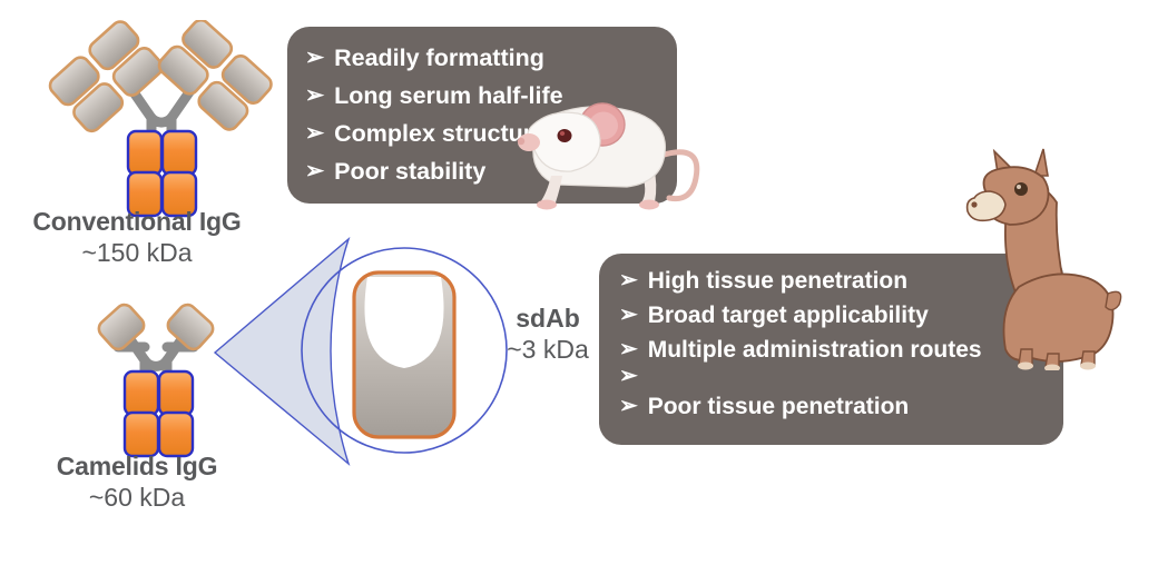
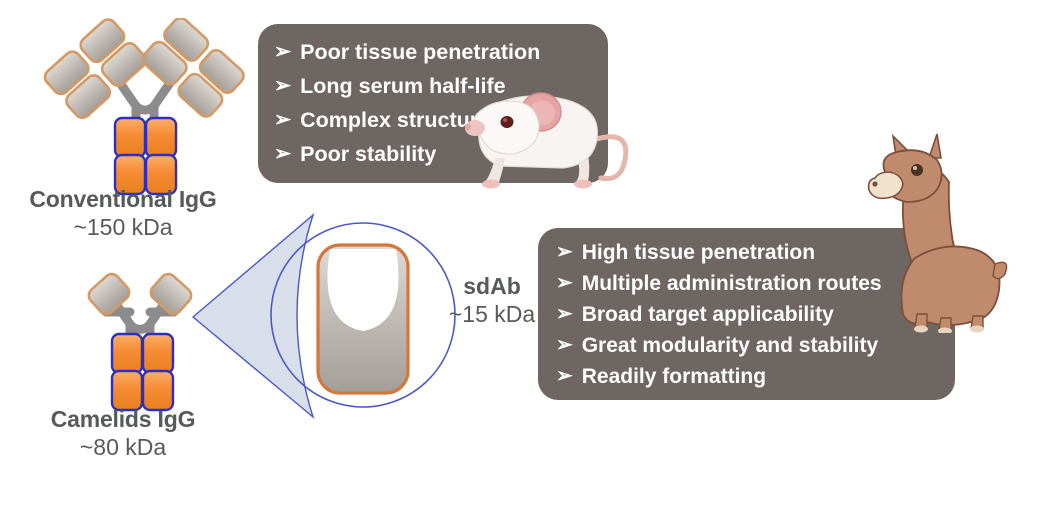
  Conventional IgG
  ~150 kDa
  Camelids IgG
- ~60 kDa
+ ~80 kDa
  sdAb
- ~3 kDa
+ ~15 kDa
  ➢
- Readily formatting
+ Poor tissue penetration
  ➢
  Long serum half-life
  ➢
  Complex structu
  ➢
  Poor stability
  ➢
  High tissue penetration
  ➢
- Broad target applicability
+ Multiple administration routes
  ➢
- Multiple administration routes
+ Broad target applicability
  ➢
+ Great modularity and stability
  ➢
- Poor tissue penetration
+ Readily formatting
